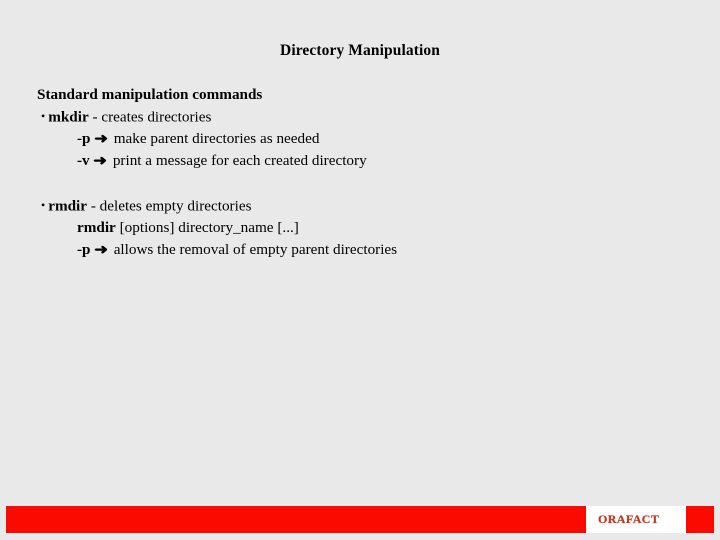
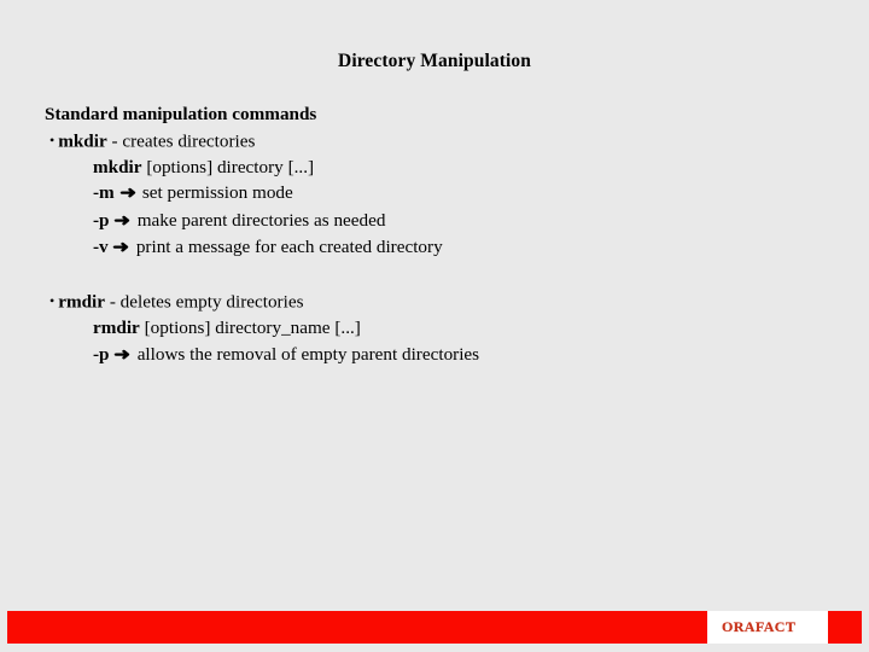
  Directory Manipulation
  Standard manipulation commands
  • mkdir - creates directories
+ mkdir [options] directory [...]
+ -m ➜ set permission mode
  -p ➜ make parent directories as needed
  -v ➜ print a message for each created directory
  • rmdir - deletes empty directories
  rmdir [options] directory_name [...]
  -p ➜ allows the removal of empty parent directories
  ORAFACT
